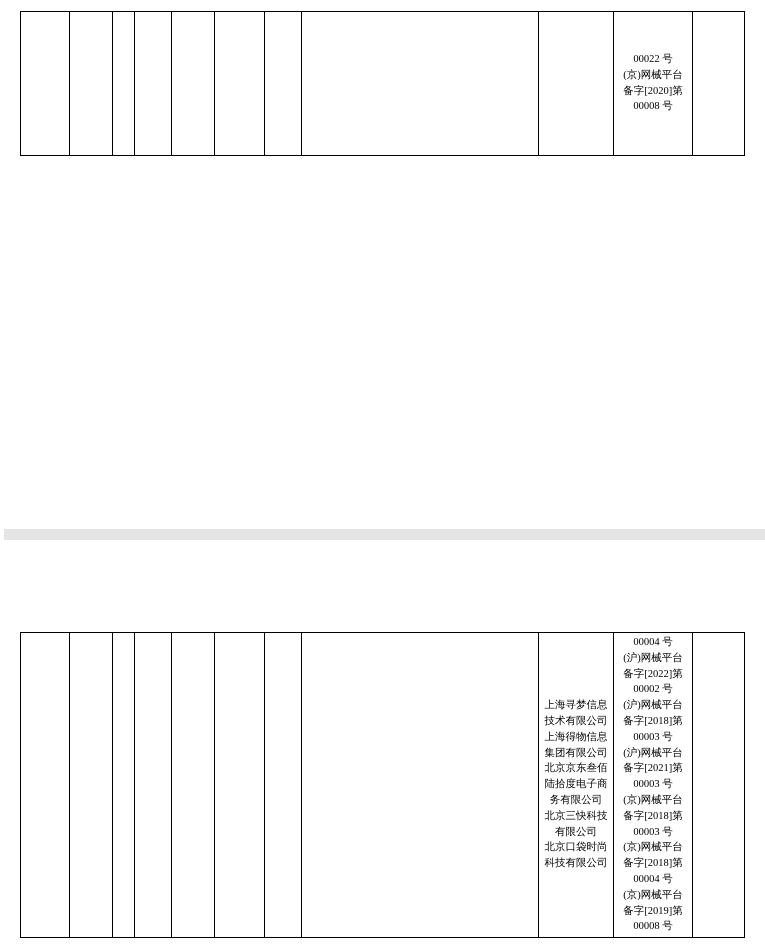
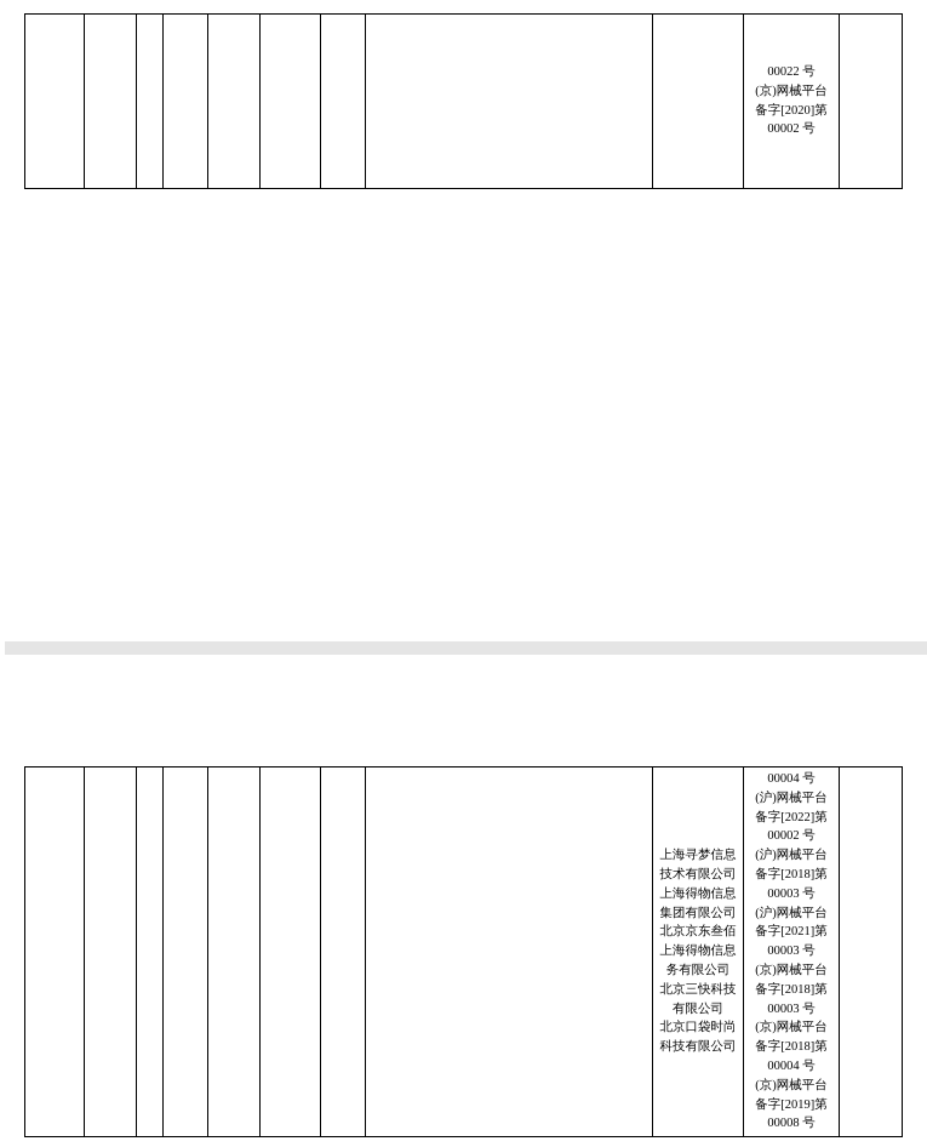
- 									00022 号 (京)网械平台 备字[2020]第 00008 号
+ 									00022 号 (京)网械平台 备字[2020]第 00002 号
- 								上海寻梦信息 技术有限公司 上海得物信息 集团有限公司 北京京东叁佰 陆拾度电子商 务有限公司 北京三快科技 有限公司 北京口袋时尚 科技有限公司	00004 号 (沪)网械平台 备字[2022]第 00002 号 (沪)网械平台 备字[2018]第 00003 号 (沪)网械平台 备字[2021]第 00003 号 (京)网械平台 备字[2018]第 00003 号 (京)网械平台 备字[2018]第 00004 号 (京)网械平台 备字[2019]第 00008 号
+ 								上海寻梦信息 技术有限公司 上海得物信息 集团有限公司 北京京东叁佰 上海得物信息 务有限公司 北京三快科技 有限公司 北京口袋时尚 科技有限公司	00004 号 (沪)网械平台 备字[2022]第 00002 号 (沪)网械平台 备字[2018]第 00003 号 (沪)网械平台 备字[2021]第 00003 号 (京)网械平台 备字[2018]第 00003 号 (京)网械平台 备字[2018]第 00004 号 (京)网械平台 备字[2019]第 00008 号
